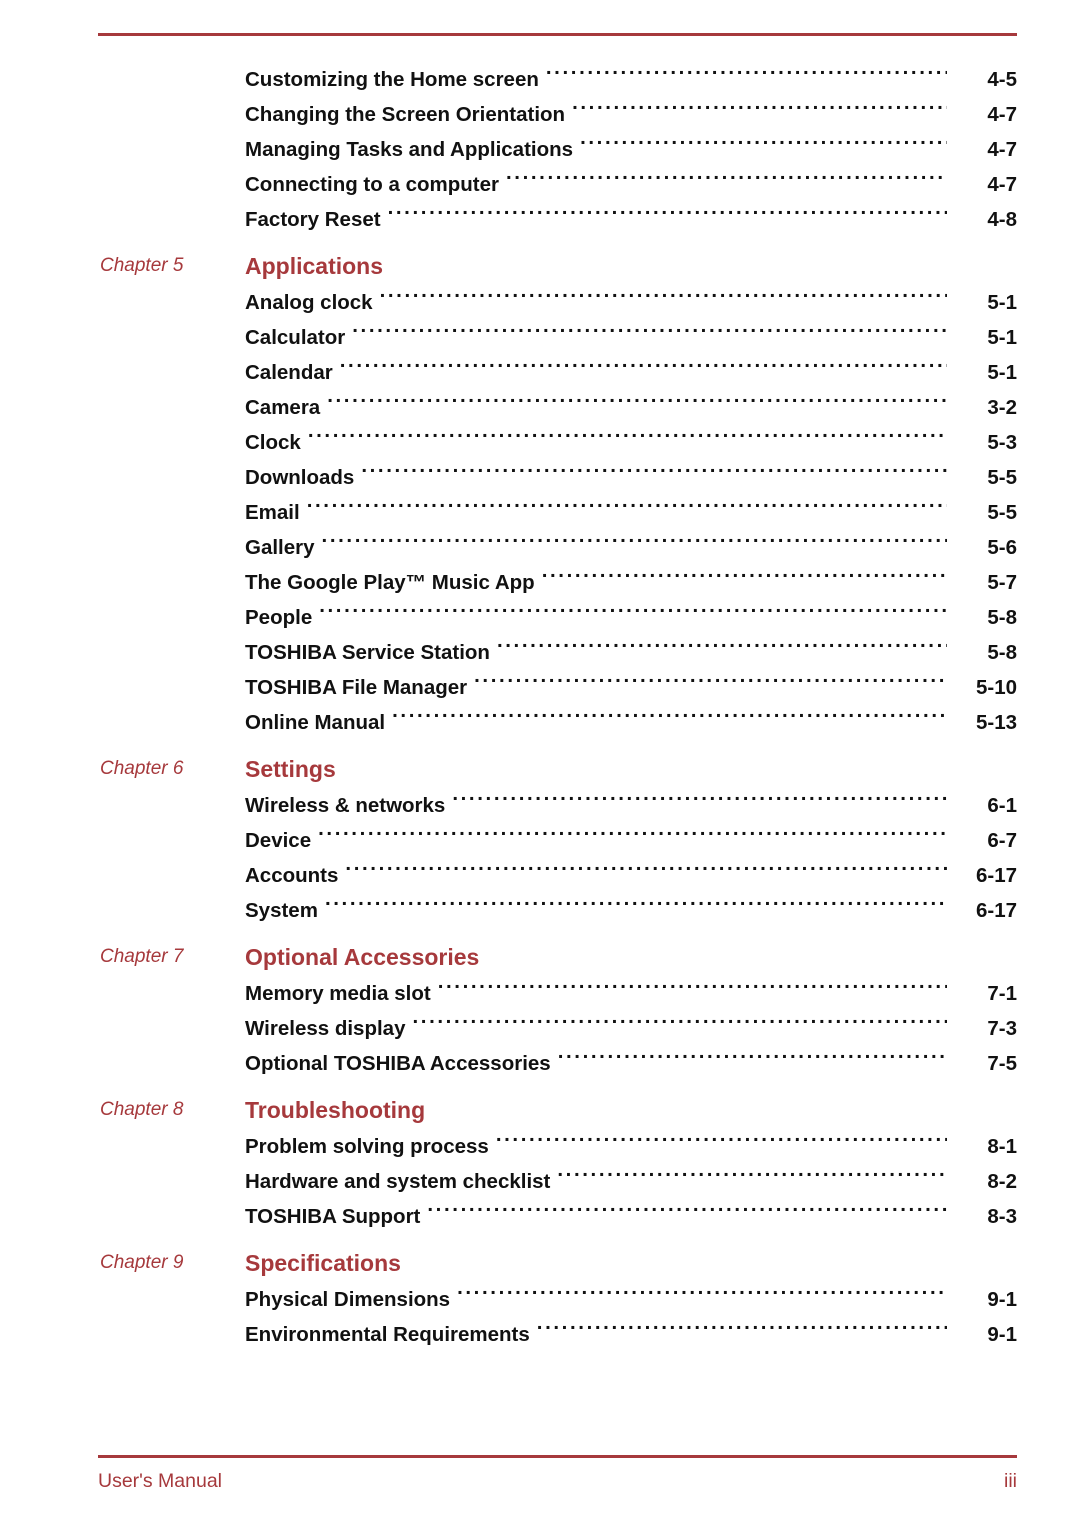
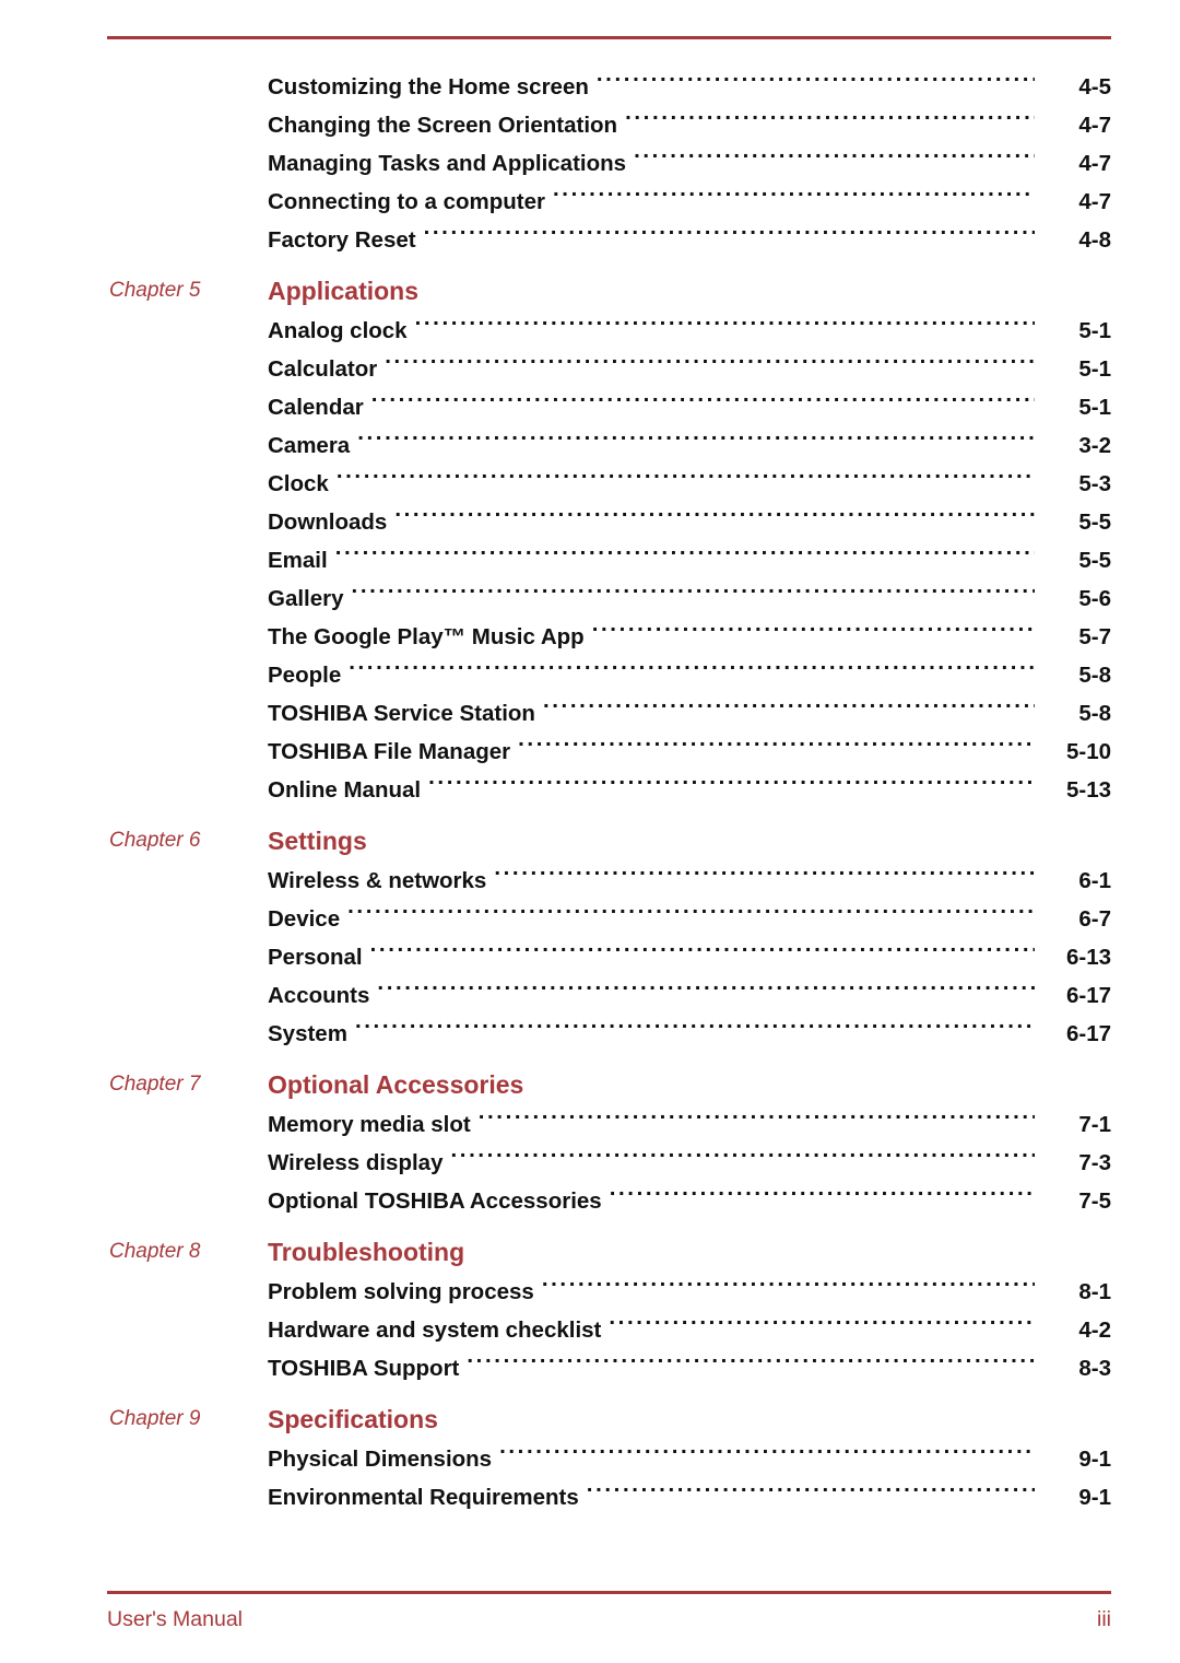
  Customizing the Home screen
  4-5
  Changing the Screen Orientation
  4-7
  Managing Tasks and Applications
  4-7
  Connecting to a computer
  4-7
  Factory Reset
  4-8
  Chapter 5
  Applications
  Analog clock
  5-1
  Calculator
  5-1
  Calendar
  5-1
  Camera
  3-2
  Clock
  5-3
  Downloads
  5-5
  Email
  5-5
  Gallery
  5-6
  The Google Play™ Music App
  5-7
  People
  5-8
  TOSHIBA Service Station
  5-8
  TOSHIBA File Manager
  5-10
  Online Manual
  5-13
  Chapter 6
  Settings
  Wireless & networks
  6-1
  Device
  6-7
+ Personal
+ 6-13
  Accounts
  6-17
  System
  6-17
  Chapter 7
  Optional Accessories
  Memory media slot
  7-1
  Wireless display
  7-3
  Optional TOSHIBA Accessories
  7-5
  Chapter 8
  Troubleshooting
  Problem solving process
  8-1
  Hardware and system checklist
- 8-2
+ 4-2
  TOSHIBA Support
  8-3
  Chapter 9
  Specifications
  Physical Dimensions
  9-1
  Environmental Requirements
  9-1
  User's Manual
  iii
